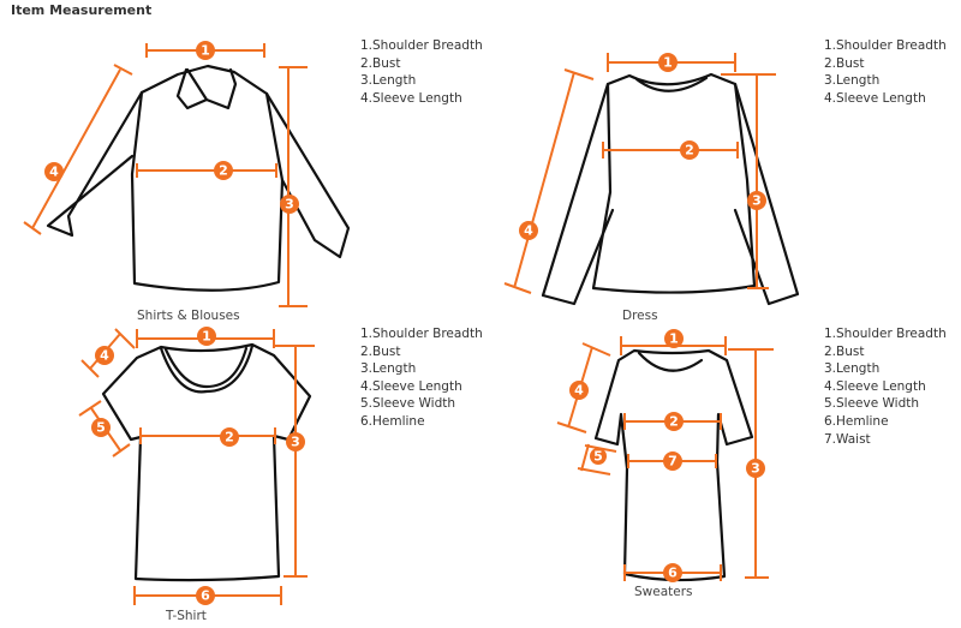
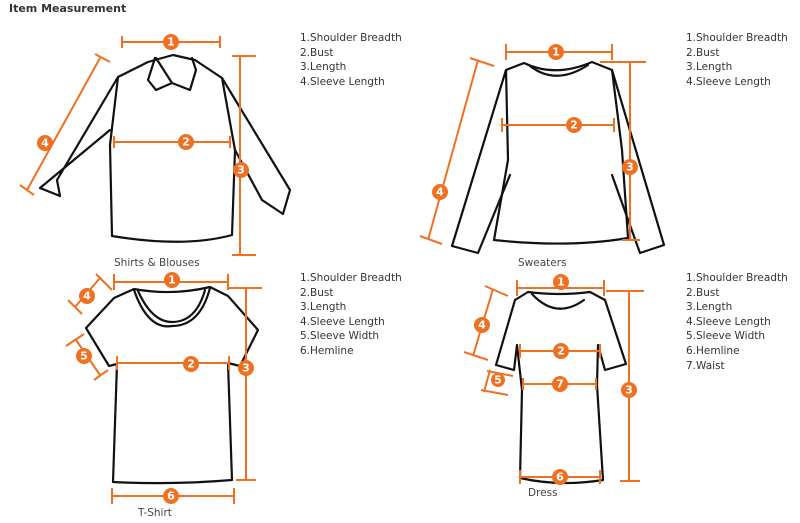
  Item Measurement
  1
  2
  3
  4
  Shirts & Blouses
  1.Shoulder Breadth
  2.Bust
  3.Length
  4.Sleeve Length
  1
  2
  3
  4
- Dress
+ Sweaters
  1.Shoulder Breadth
  2.Bust
  3.Length
  4.Sleeve Length
  1
  2
  3
  4
  5
  6
  T-Shirt
  1.Shoulder Breadth
  2.Bust
  3.Length
  4.Sleeve Length
  5.Sleeve Width
  6.Hemline
  1
  2
  3
  4
  5
  6
  7
- Sweaters
+ Dress
  1.Shoulder Breadth
  2.Bust
  3.Length
  4.Sleeve Length
  5.Sleeve Width
  6.Hemline
  7.Waist
